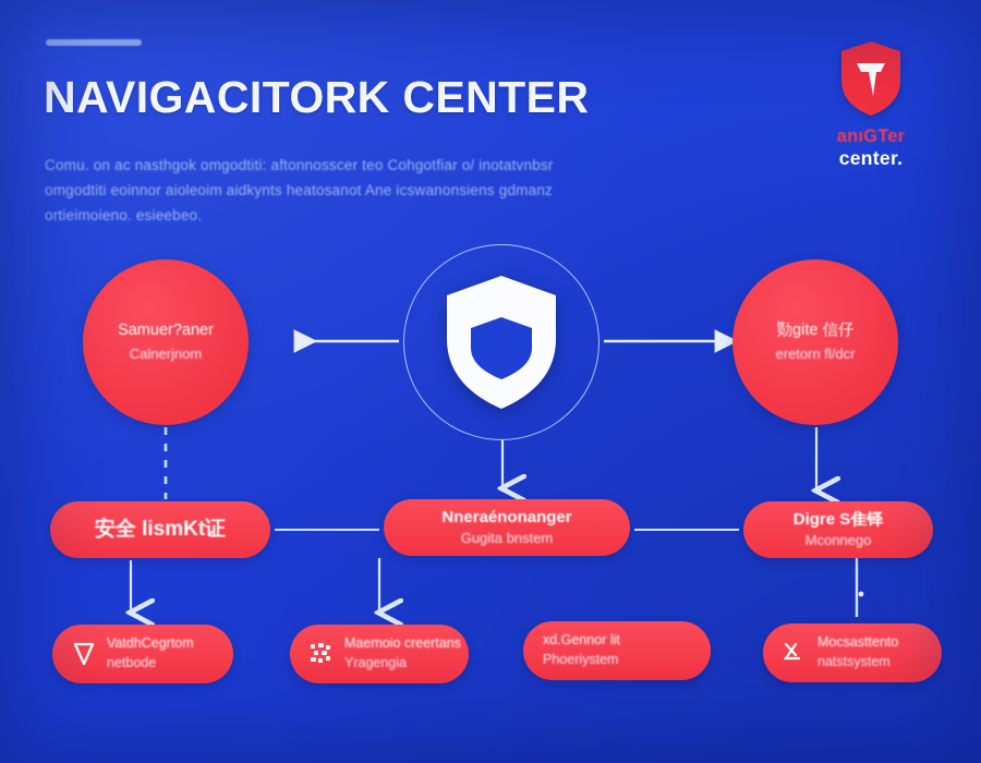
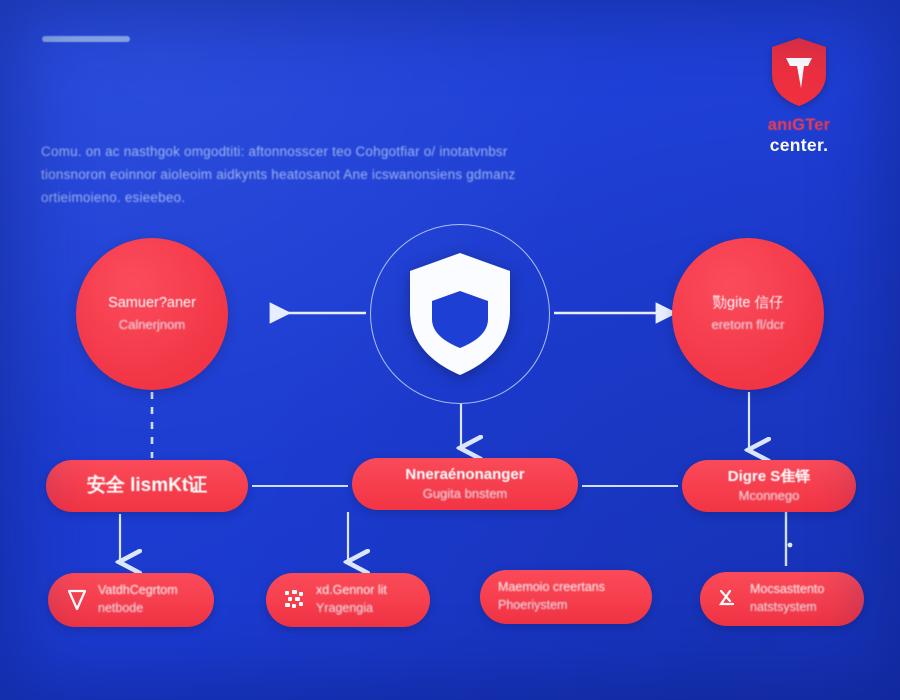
- NAVIGACITORK CENTER
- Comu. on ac nasthgok omgodtiti: aftonnosscer teo Cohgotfiar o/ inotatvnbsr omgodtiti eoinnor aioleoim aidkynts heatosanot Ane icswanonsiens gdmanz ortieimoieno. esieebeo.
+ Comu. on ac nasthgok omgodtiti: aftonnosscer teo Cohgotfiar o/ inotatvnbsr tionsnoron eoinnor aioleoim aidkynts heatosanot Ane icswanonsiens gdmanz ortieimoieno. esieebeo.
  anıGTer
  center.
  Samuer?aner
  Calnerjnom
  勚gite 信仔
  eretorn fl/dcr
  安全 lismKt证
  Nneraénonanger
  Gugita bnstem
  Digre S隹铎
  Mconnego
  VatdhCegrtom
  netbode
- Maemoio creertans
+ xd.Gennor lit
  Yragengia
- xd.Gennor lit
+ Maemoio creertans
  Phoeriystem
  Mocsasttento
  natstsystem
